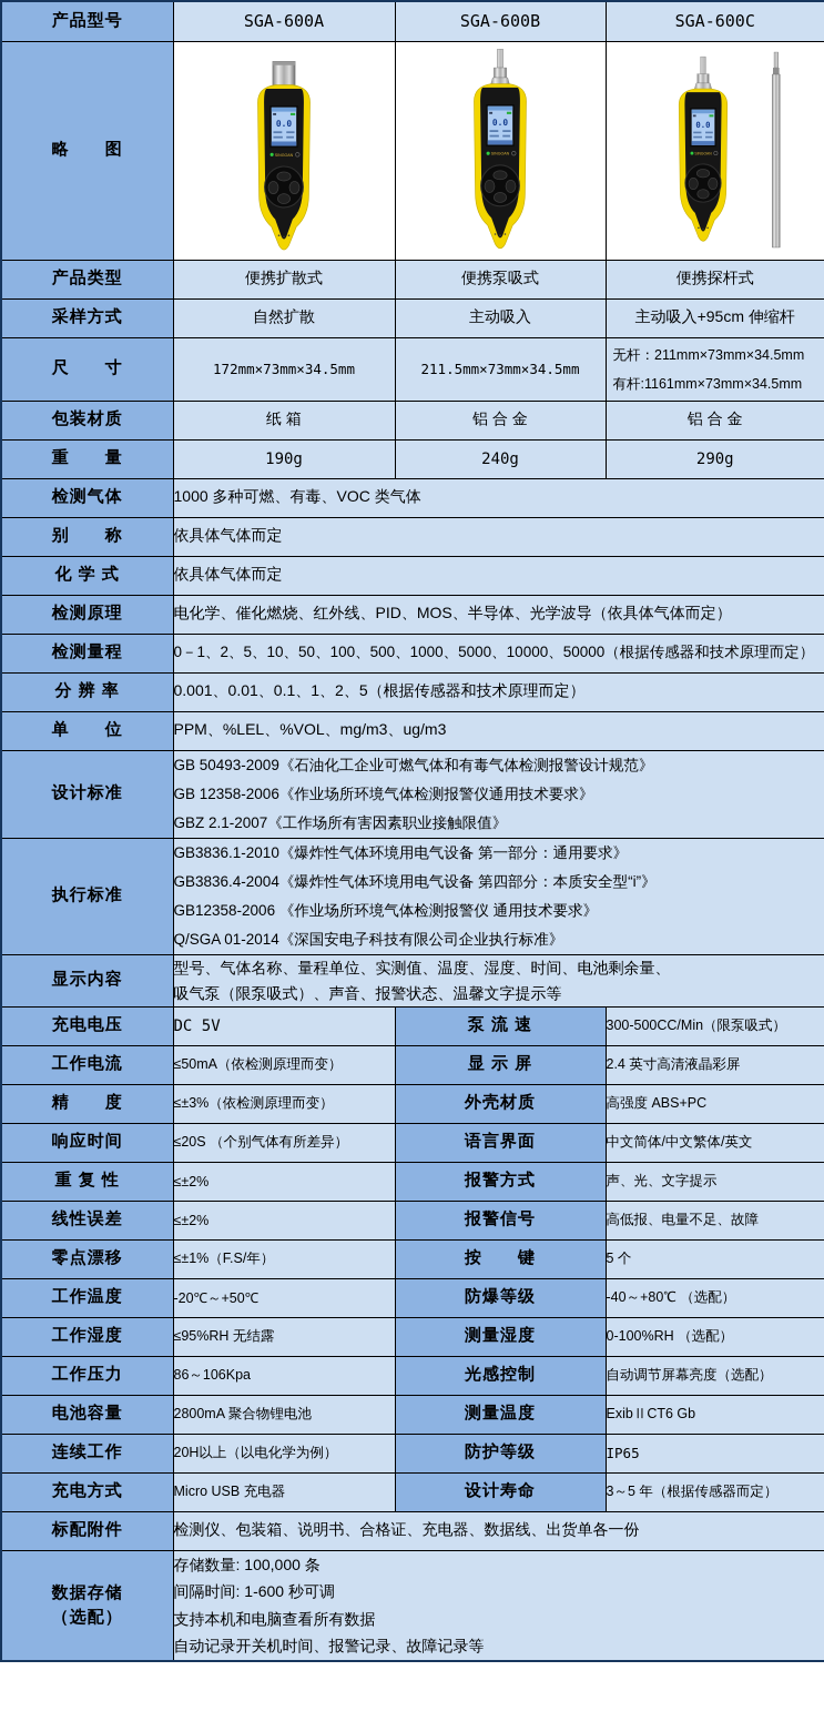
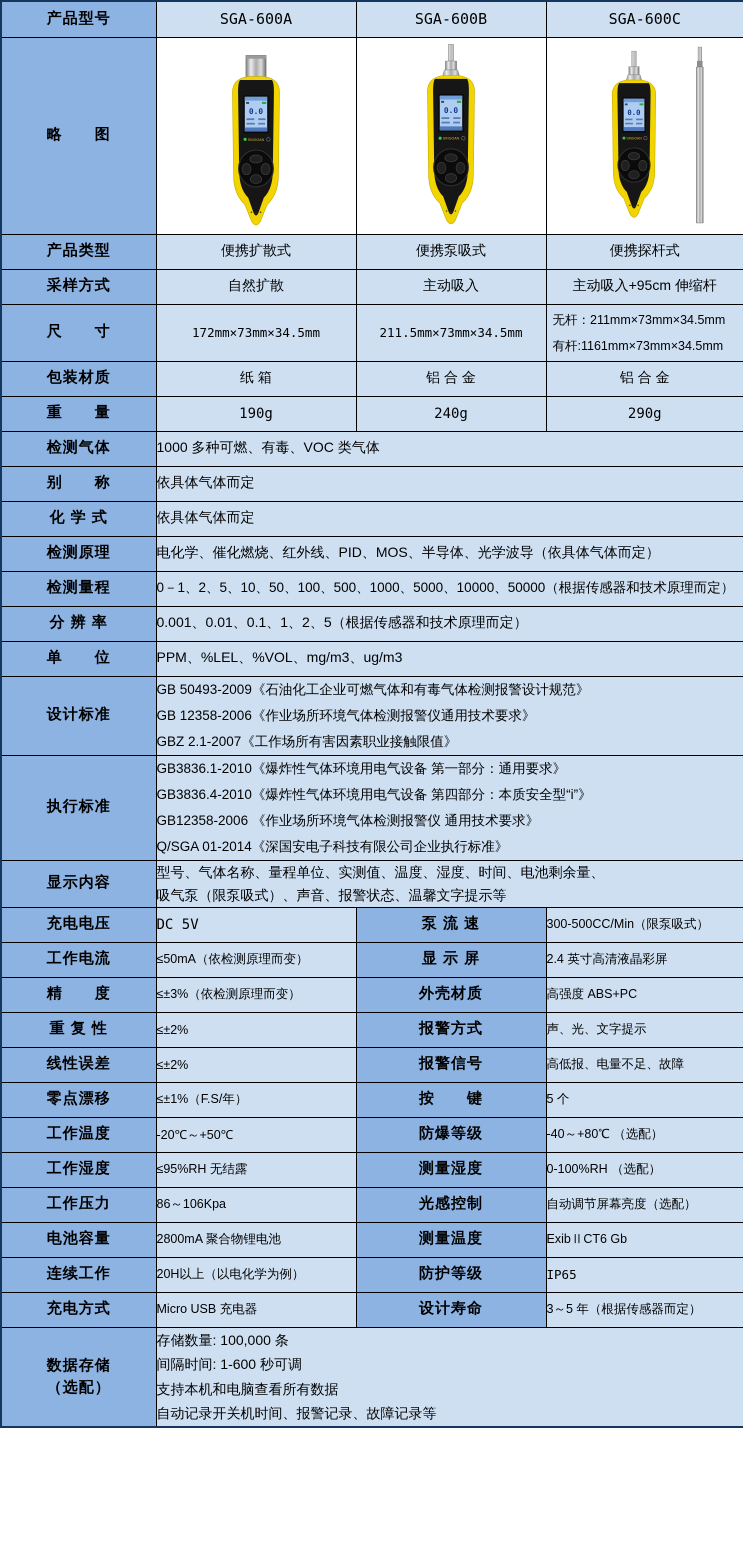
  产品型号	SGA-600A	SGA-600B	SGA-600C
  产品类型	便携扩散式	便携泵吸式	便携探杆式
  采样方式	自然扩散	主动吸入	主动吸入+95cm 伸缩杆
  尺 寸	172mm×73mm×34.5mm	211.5mm×73mm×34.5mm	无杆：211mm×73mm×34.5mm 有杆:1161mm×73mm×34.5mm
  包装材质	纸 箱	铝 合 金	铝 合 金
  重 量	190g	240g	290g
  检测气体	1000 多种可燃、有毒、VOC 类气体
  别 称	依具体气体而定
  化 学 式	依具体气体而定
  检测原理	电化学、催化燃烧、红外线、PID、MOS、半导体、光学波导（依具体气体而定）
  检测量程	0－1、2、5、10、50、100、500、1000、5000、10000、50000（根据传感器和技术原理而定）
  分 辨 率	0.001、0.01、0.1、1、2、5（根据传感器和技术原理而定）
  单 位	PPM、%LEL、%VOL、mg/m3、ug/m3
  设计标准	GB 50493-2009《石油化工企业可燃气体和有毒气体检测报警设计规范》 GB 12358-2006《作业场所环境气体检测报警仪通用技术要求》 GBZ 2.1-2007《工作场所有害因素职业接触限值》
- 执行标准	GB3836.1-2010《爆炸性气体环境用电气设备 第一部分：通用要求》 GB3836.4-2004《爆炸性气体环境用电气设备 第四部分：本质安全型“i”》 GB12358-2006 《作业场所环境气体检测报警仪 通用技术要求》 Q/SGA 01-2014《深国安电子科技有限公司企业执行标准》
+ 执行标准	GB3836.1-2010《爆炸性气体环境用电气设备 第一部分：通用要求》 GB3836.4-2010《爆炸性气体环境用电气设备 第四部分：本质安全型“i”》 GB12358-2006 《作业场所环境气体检测报警仪 通用技术要求》 Q/SGA 01-2014《深国安电子科技有限公司企业执行标准》
  显示内容	型号、气体名称、量程单位、实测值、温度、湿度、时间、电池剩余量、 吸气泵（限泵吸式）、声音、报警状态、温馨文字提示等
  充电电压	DC 5V	泵 流 速	300-500CC/Min（限泵吸式）
  工作电流	≤50mA（依检测原理而变）	显 示 屏	2.4 英寸高清液晶彩屏
  精 度	≤±3%（依检测原理而变）	外壳材质	高强度 ABS+PC
- 响应时间	≤20S （个别气体有所差异）	语言界面	中文简体/中文繁体/英文
  重 复 性	≤±2%	报警方式	声、光、文字提示
  线性误差	≤±2%	报警信号	高低报、电量不足、故障
  零点漂移	≤±1%（F.S/年）	按 键	5 个
  工作温度	-20℃～+50℃	防爆等级	-40～+80℃ （选配）
  工作湿度	≤95%RH 无结露	测量湿度	0-100%RH （选配）
  工作压力	86～106Kpa	光感控制	自动调节屏幕亮度（选配）
  电池容量	2800mA 聚合物锂电池	测量温度	ExibⅡCT6 Gb
  连续工作	20H以上（以电化学为例）	防护等级	IP65
  充电方式	Micro USB 充电器	设计寿命	3～5 年（根据传感器而定）
- 标配附件	检测仪、包装箱、说明书、合格证、充电器、数据线、出货单各一份
  数据存储 （选配）	存储数量: 100,000 条 间隔时间: 1-600 秒可调 支持本机和电脑查看所有数据 自动记录开关机时间、报警记录、故障记录等
